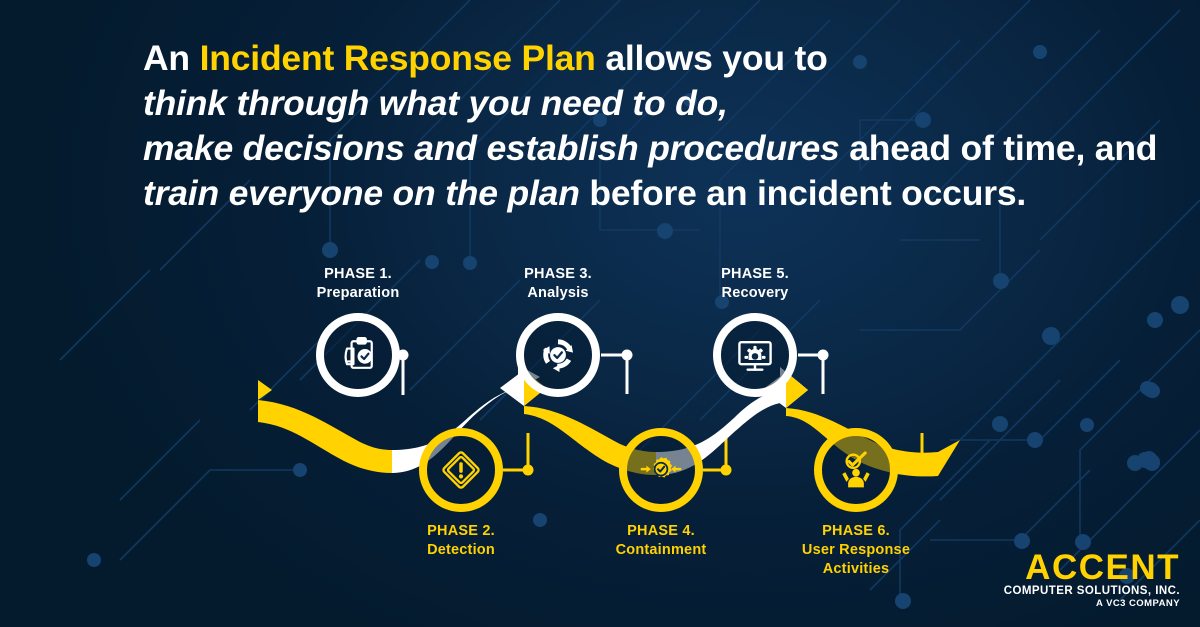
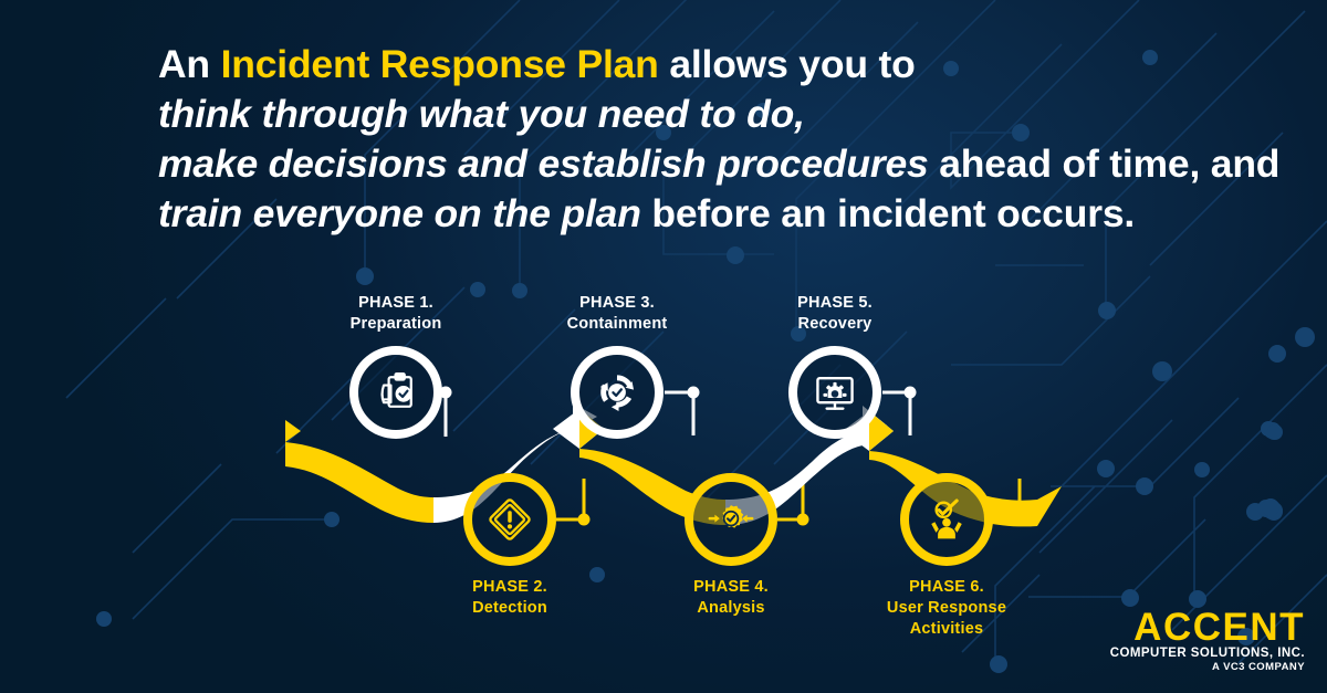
  An Incident Response Plan allows you to
  think through what you need to do,
  make decisions and establish procedures ahead of time, and
  train everyone on the plan before an incident occurs.
  PHASE 1.
  Preparation
  PHASE 3.
- Analysis
+ Containment
  PHASE 5.
  Recovery
  PHASE 2.
  Detection
  PHASE 4.
- Containment
+ Analysis
  PHASE 6.
  User Response
  Activities
  ACCENT
  COMPUTER SOLUTIONS, INC.
  A VC3 COMPANY
